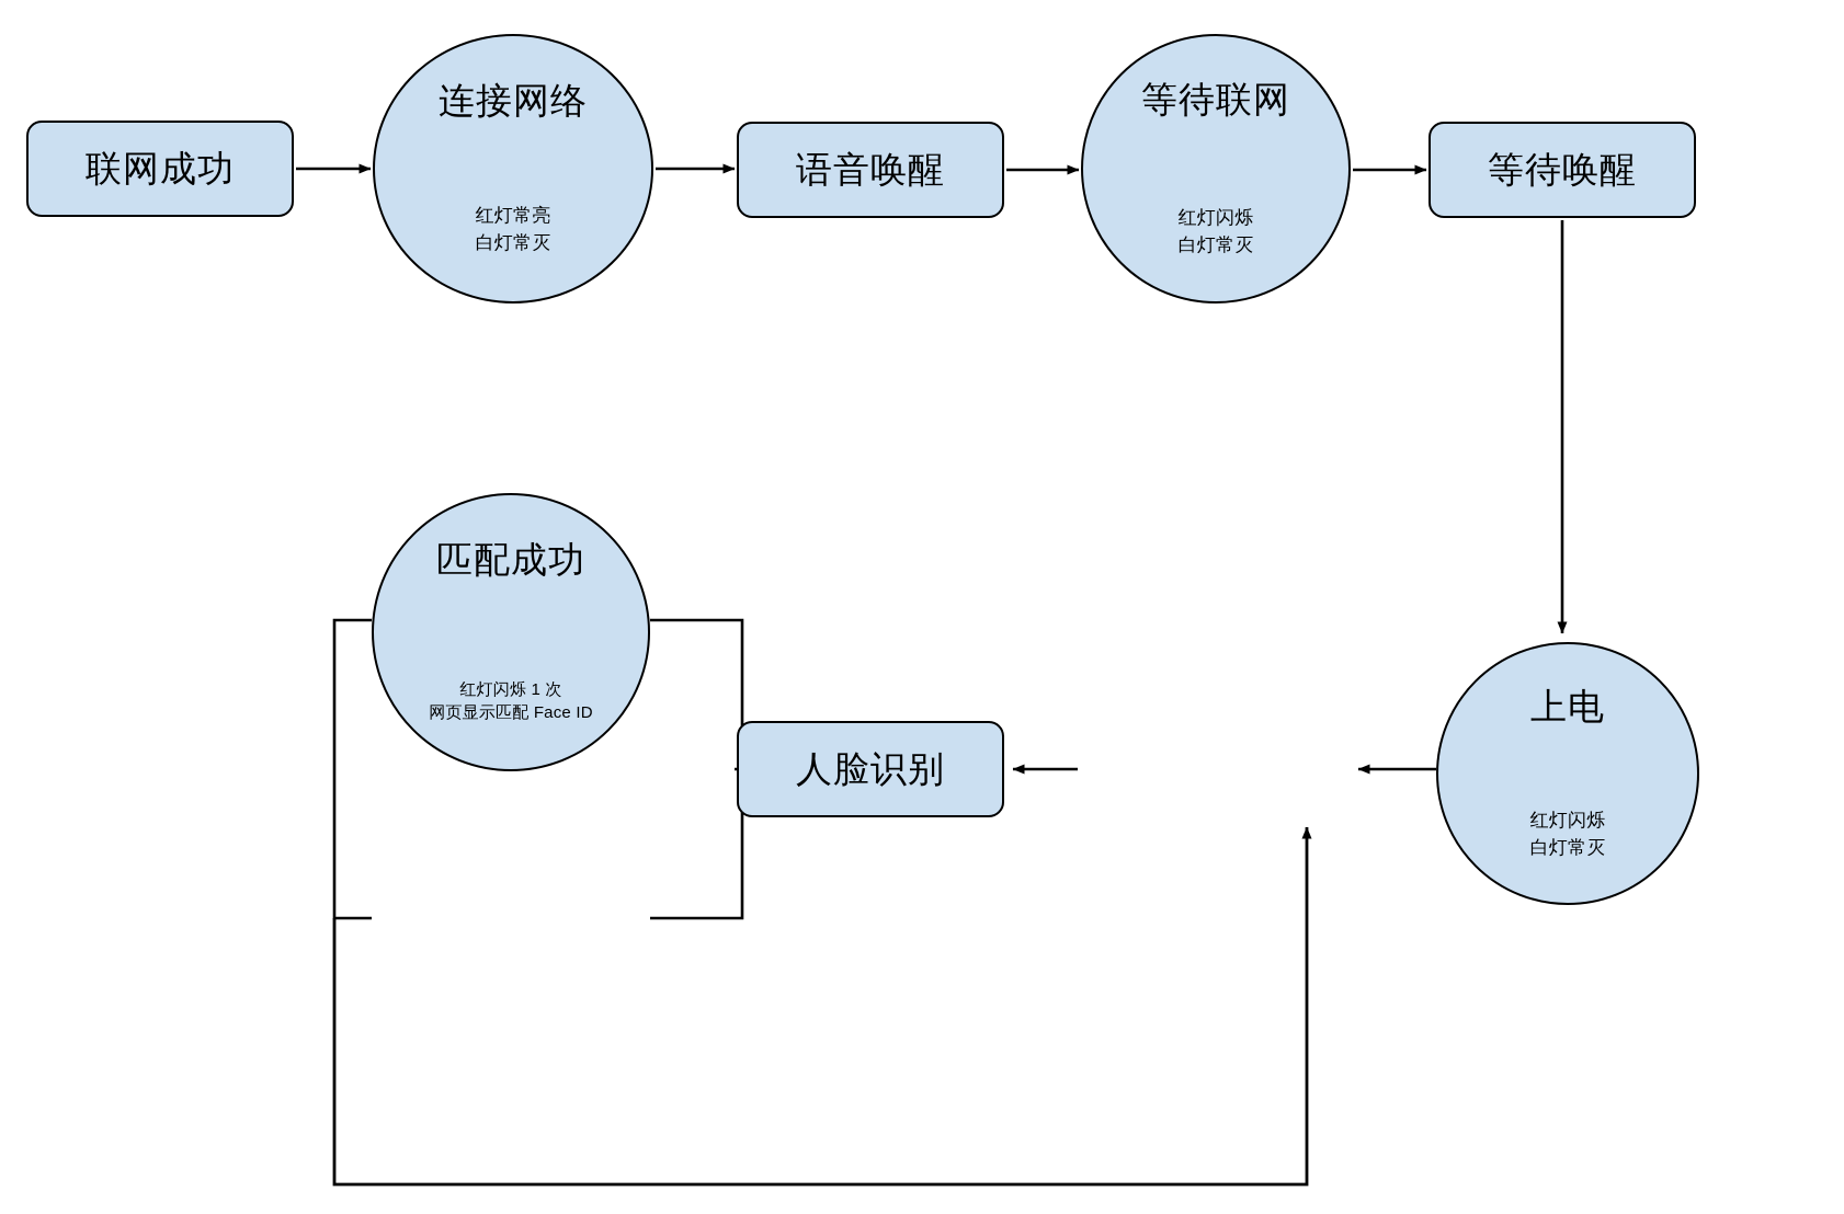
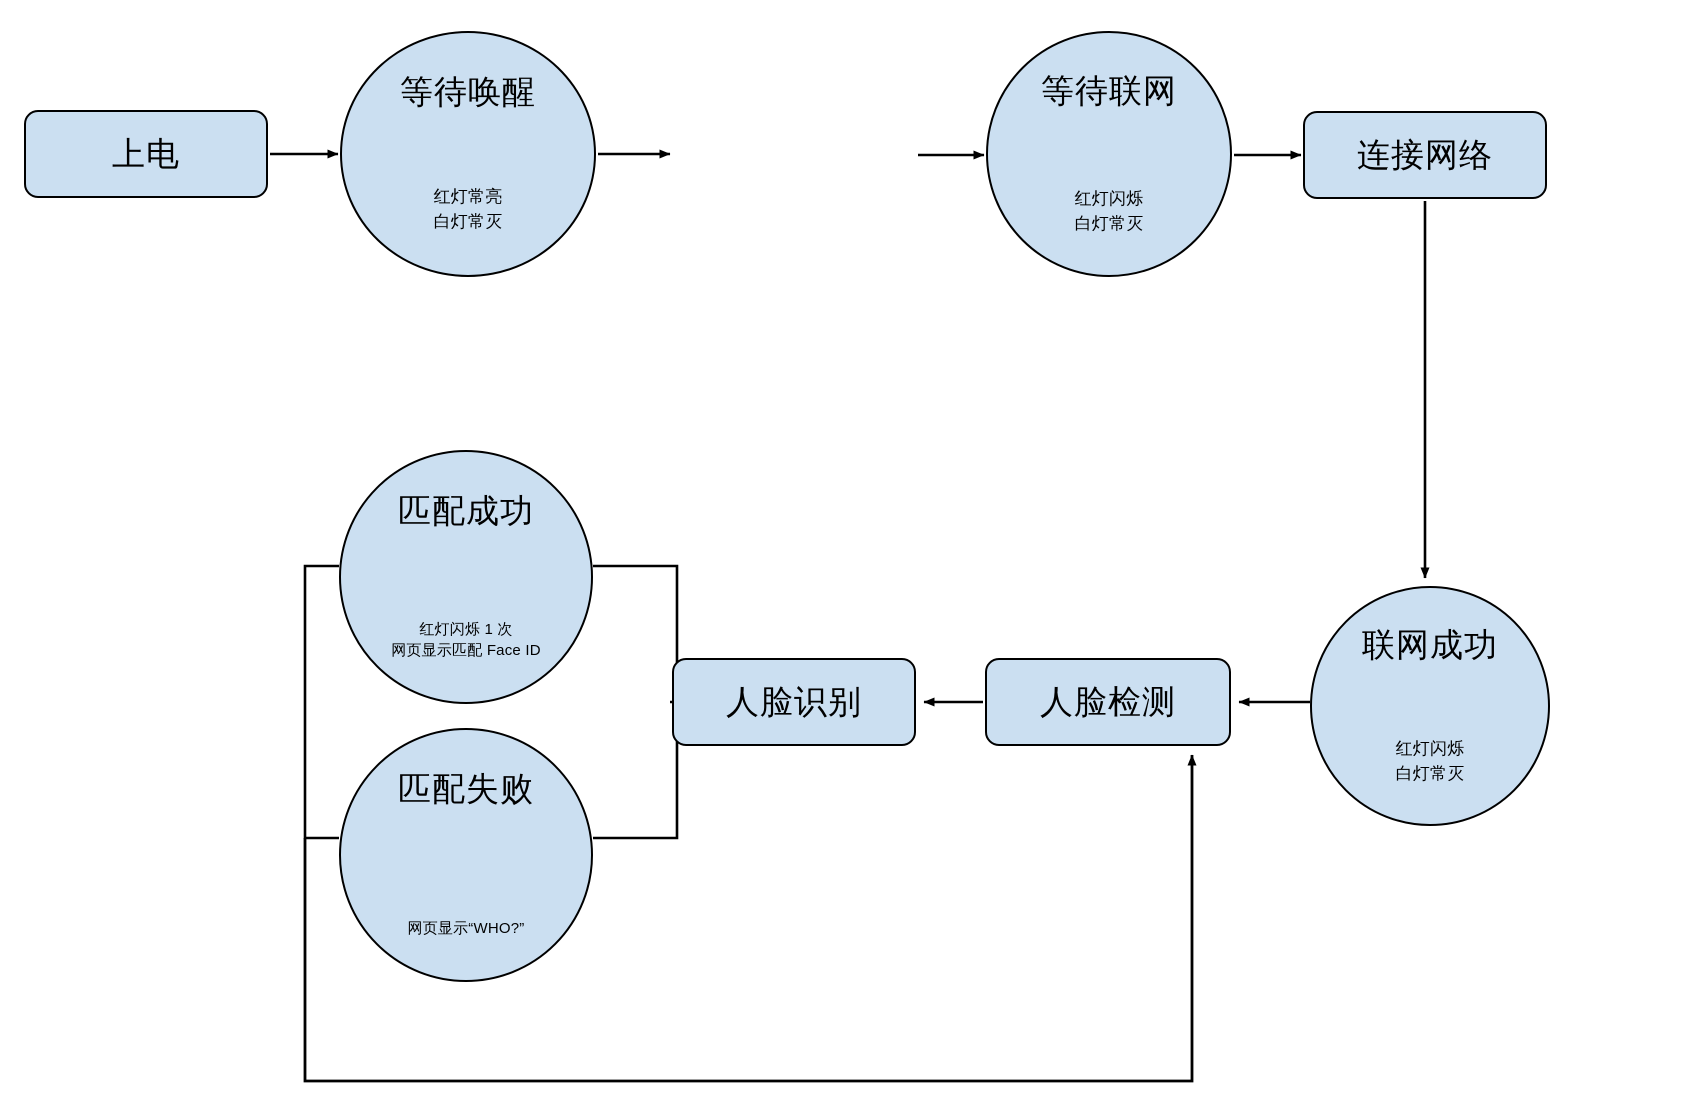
- 联网成功
+ 上电
- 连接网络
+ 等待唤醒
  红灯常亮
  白灯常灭
- 语音唤醒
  等待联网
  红灯闪烁
  白灯常灭
- 等待唤醒
+ 连接网络
- 上电
+ 联网成功
  红灯闪烁
  白灯常灭
+ 人脸检测
  人脸识别
  匹配成功
  红灯闪烁 1 次
  网页显示匹配 Face ID
+ 匹配失败
+ 网页显示“WHO?”
